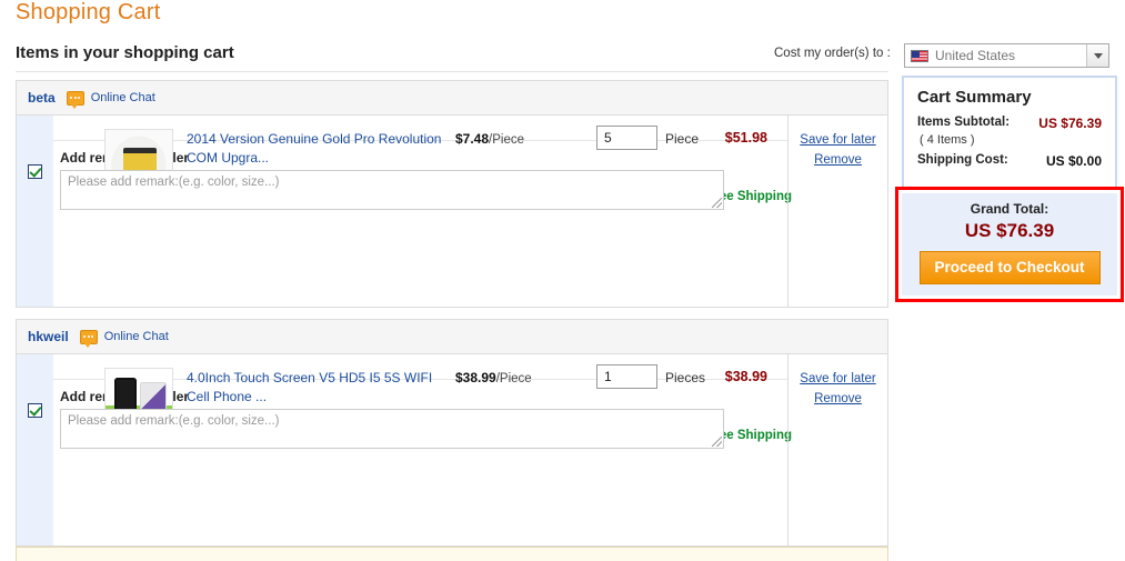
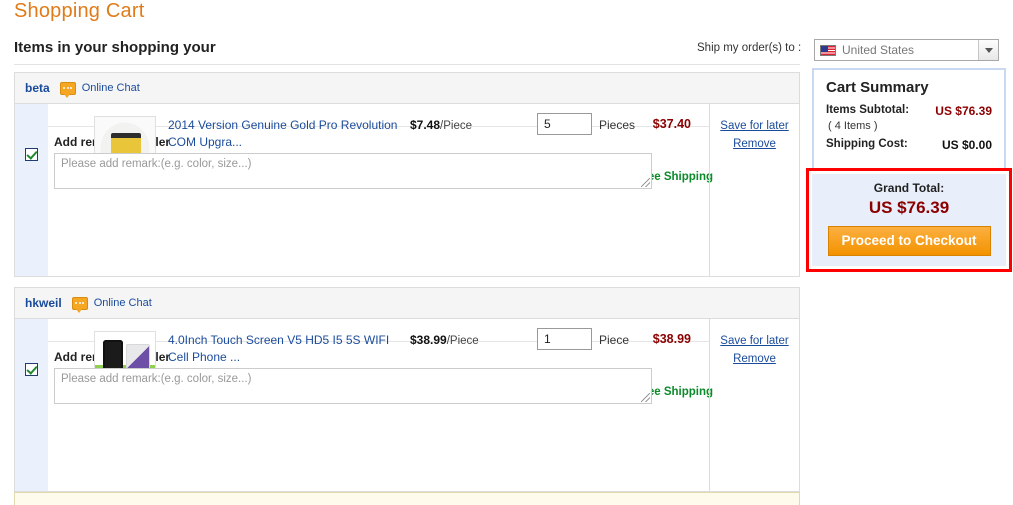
  Shopping Cart
- Items in your shopping cart
+ Items in your shopping your
- Cost my order(s) to :
+ Ship my order(s) to :
  United States
  beta
  Online Chat
  2014 Version Genuine Gold Pro Revolution COM Upgra...
  $7.48/Piece
  5
- Piece
+ Pieces
- $51.98
+ $37.40
  e Shipping
  Save for later
  Remove
  Please add remark:(e.g. color, size...)
  hkweil
  Online Chat
  4.0Inch Touch Screen V5 HD5 I5 5S WIFI Cell Phone ...
  $38.99/Piece
  1
- Pieces
+ Piece
  $38.99
  e Shipping
  Save for later
  Remove
  Please add remark:(e.g. color, size...)
  Cart Summary
  Items Subtotal:
  US $76.39
  ( 4 Items )
  Shipping Cost:
  US $0.00
  Grand Total:
  US $76.39
  Proceed to Checkout
